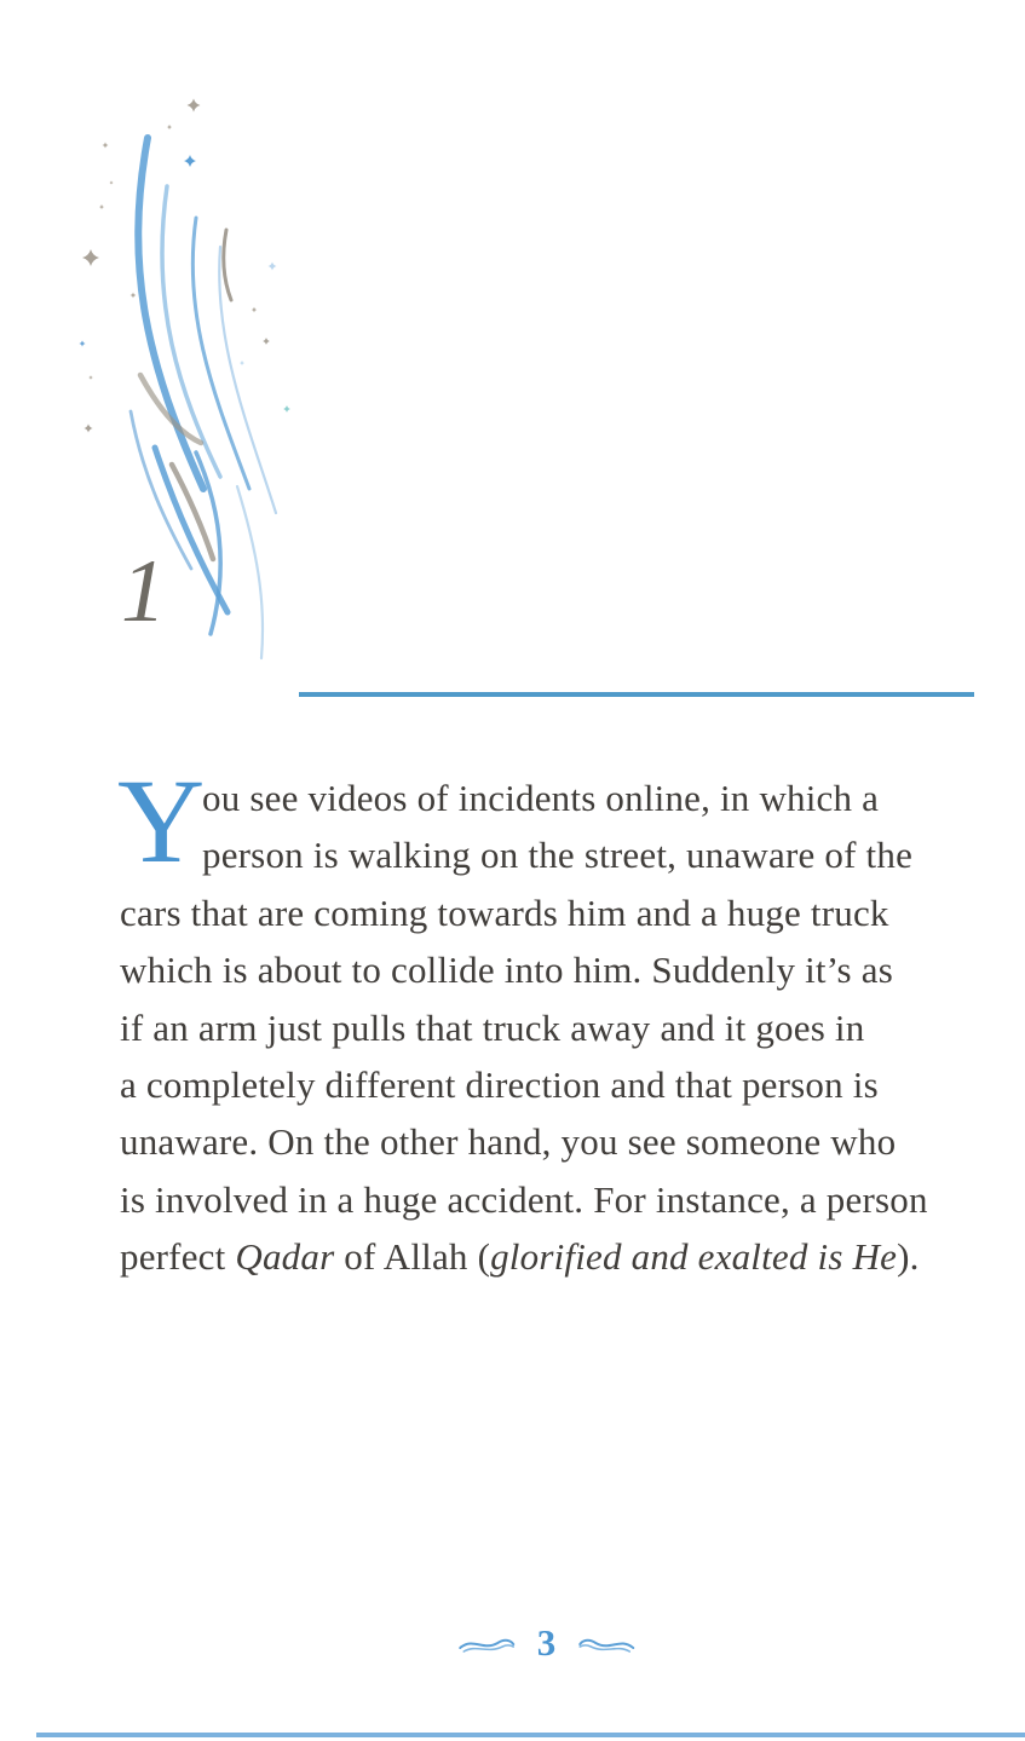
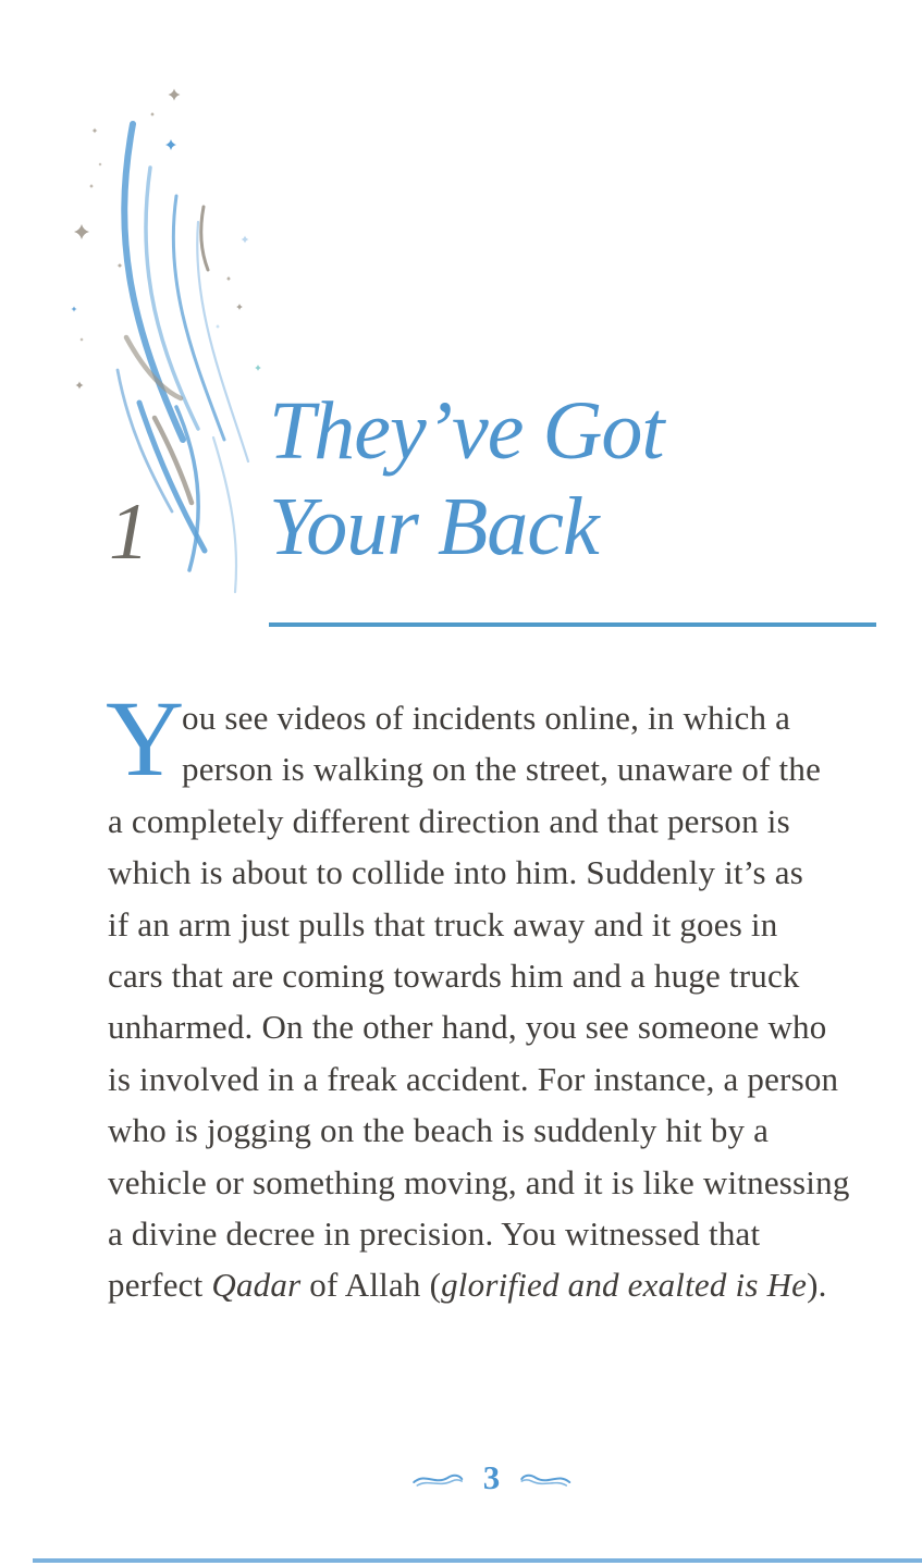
  1
+ They’ve Got
+ Your Back
  Y
  ou see videos of incidents online, in which a
  person is walking on the street, unaware of the
- cars that are coming towards him and a huge truck
+ a completely different direction and that person is
  which is about to collide into him. Suddenly it’s as
  if an arm just pulls that truck away and it goes in
- a completely different direction and that person is
+ cars that are coming towards him and a huge truck
- unaware. On the other hand, you see someone who
+ unharmed. On the other hand, you see someone who
- is involved in a huge accident. For instance, a person
+ is involved in a freak accident. For instance, a person
+ who is jogging on the beach is suddenly hit by a
+ vehicle or something moving, and it is like witnessing
+ a divine decree in precision. You witnessed that
  perfect Qadar of Allah (glorified and exalted is He).
  3
